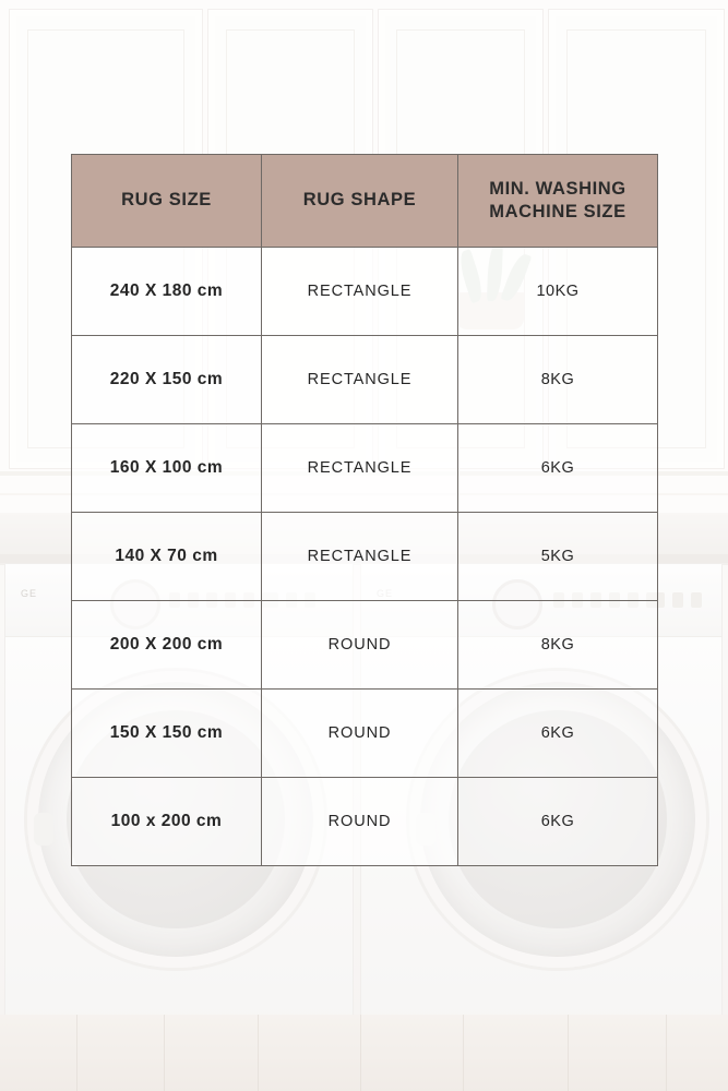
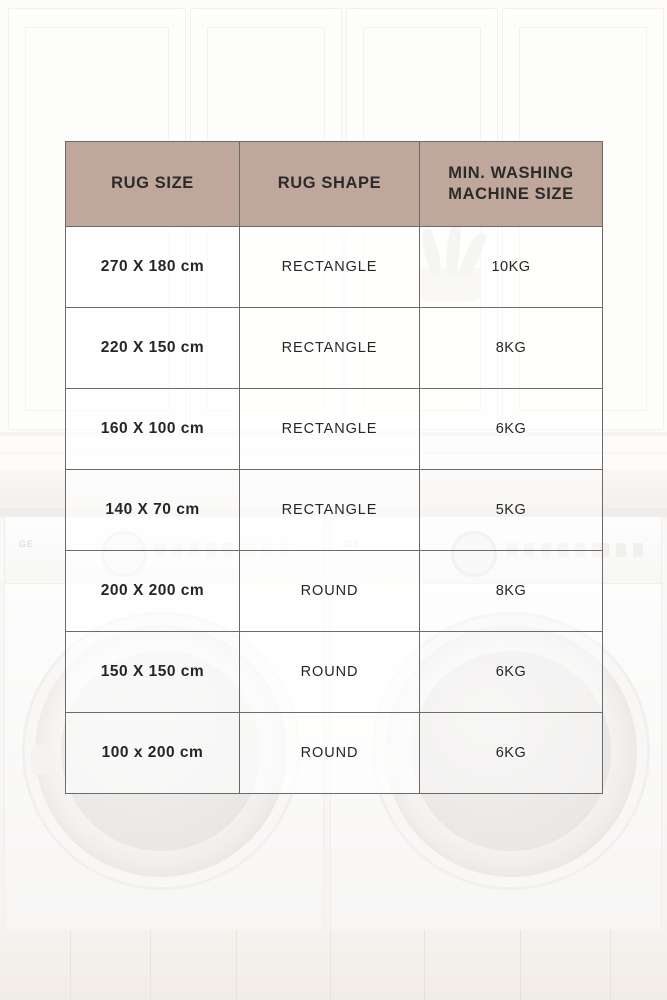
  GE
  RUG SIZE	RUG SHAPE	MIN. WASHING MACHINE SIZE
- 240 X 180 cm	RECTANGLE	10KG
+ 270 X 180 cm	RECTANGLE	10KG
  220 X 150 cm	RECTANGLE	8KG
  160 X 100 cm	RECTANGLE	6KG
  140 X 70 cm	RECTANGLE	5KG
  200 X 200 cm	ROUND	8KG
  150 X 150 cm	ROUND	6KG
  100 x 200 cm	ROUND	6KG
